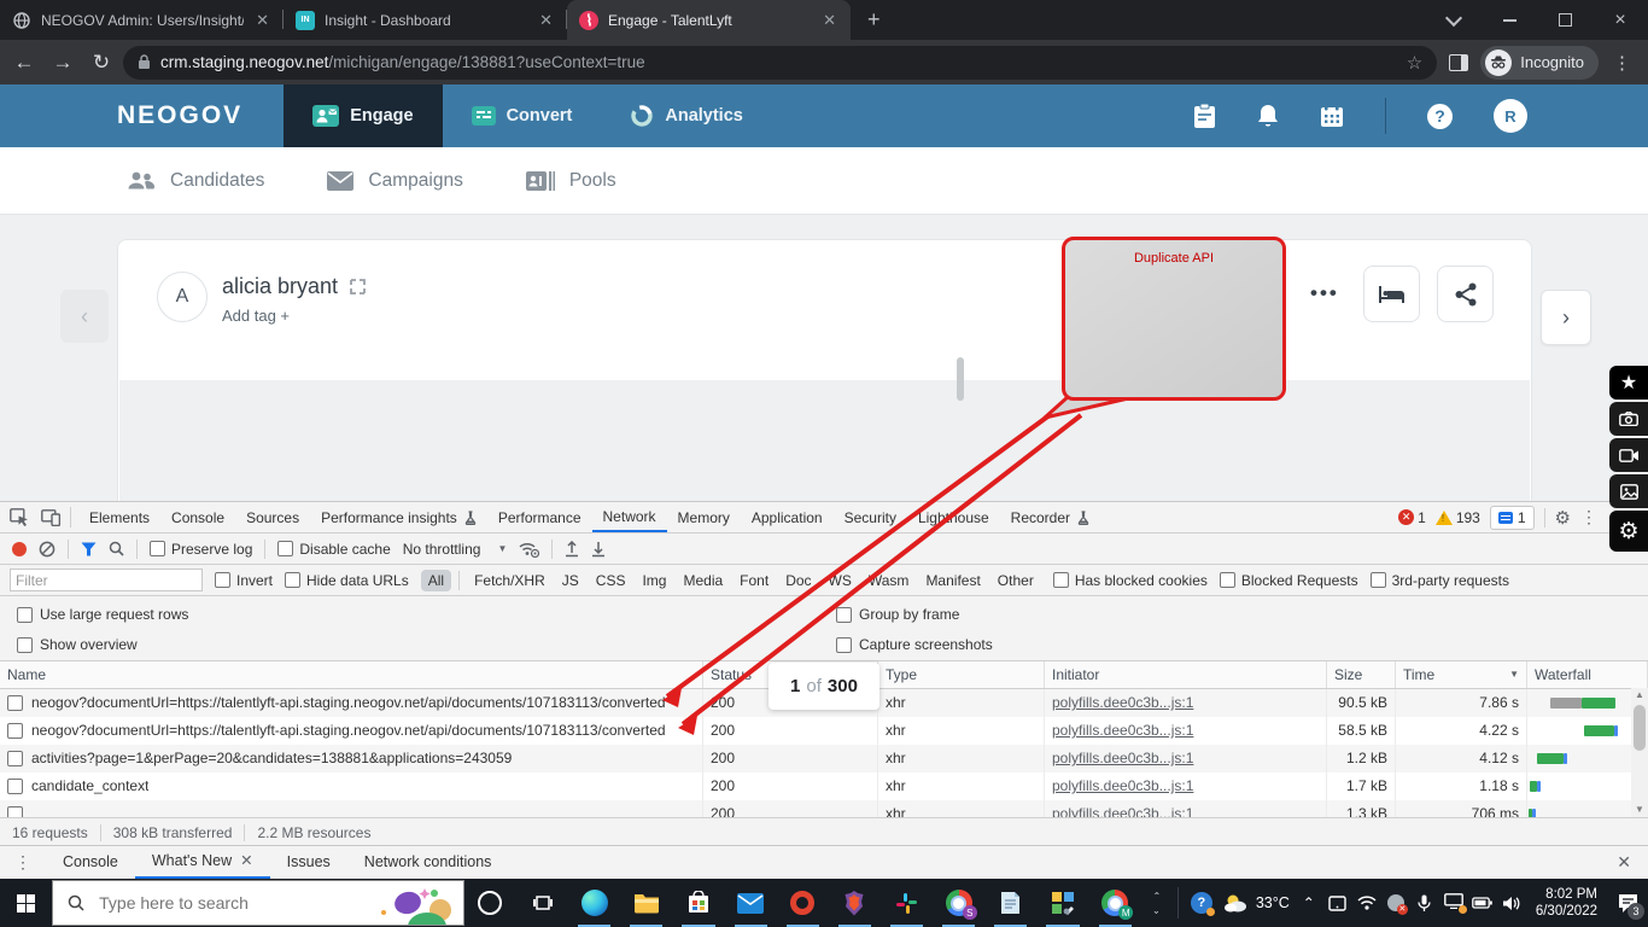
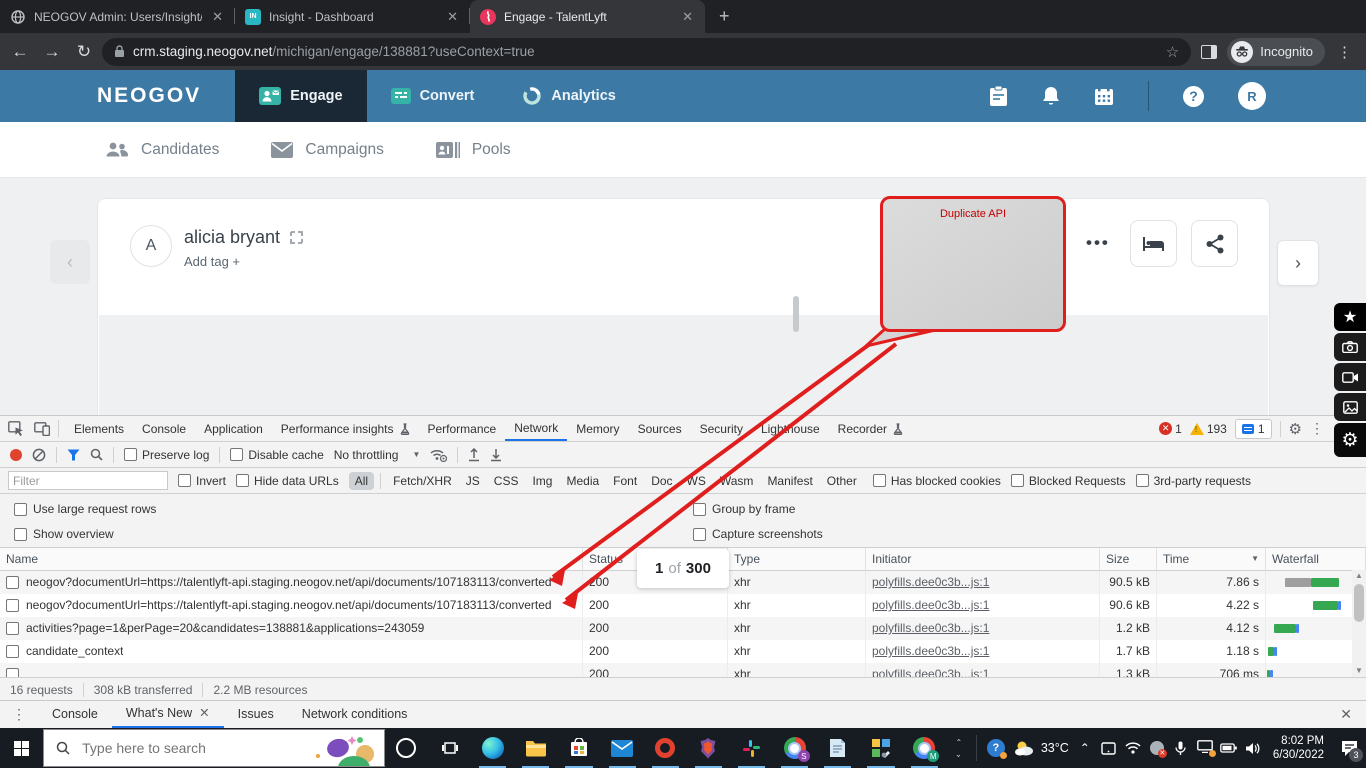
  NEOGOV Admin: Users/Insight/
  ✕
  Insight - Dashboard
  ✕
  Engage - TalentLyft
  ✕
  +
- ×
  ←
  →
  ↻
  crm.staging.neogov.net/michigan/engage/138881?useContext=true
  ☆
  Incognito
  ⋮
  NEOGOV
  Engage
  Convert
  Analytics
  ?
  R
  Candidates
  Campaigns
  Pools
  ‹
  A
  alicia bryant
  Add tag +
  •••
  ›
  1
  of
  300
  Elements
  Console
- Sources
+ Application
  Performance insights
  Performance
  Network
  Memory
- Application
+ Sources
  Security
  Lighouse
  Recorder
  ✕
  1
  193
  1
  ⚙
  ⋮
  Preserve log
  Disable cache
  No throttling
  ▼
  Filter
  Invert
  Hide data URLs
  All
  Fetch/XHR
  JS
  CSS
  Img
  Media
  Font
  Doc
  WS
  Wasm
  Manifest
  Other
  Has blocked cookies
  Blocked Requests
  3rd-party requests
  Use large request rows
  Show overview
  Group by frame
  Capture screenshots
  Name
  Statu
  Type
  Initiator
  Size
  Time
  ▼
  Waterfall
  neogov?documentUrl=https://talentlyft-api.staging.neogov.net/api/documents/107183113/converted
  xhr
  polyfills.dee0c3b...js:1
  90.5 kB
  7.86 s
  neogov?documentUrl=https://talentlyft-api.staging.neogov.net/api/documents/107183113/converted
  200
  xhr
  polyfills.dee0c3b...js:1
- 58.5 kB
+ 90.6 kB
  4.22 s
  activities?page=1&perPage=20&candidates=138881&applications=243059
  200
  xhr
  polyfills.dee0c3b...js:1
  1.2 kB
  4.12 s
  candidate_context
  200
  xhr
  polyfills.dee0c3b...js:1
  1.7 kB
  1.18 s
  200
  xhr
  polyfills.dee0c3b...js:1
  1.3 kB
  706 ms
  ▲
  ▼
  16 requests
  308 kB transferred
  2.2 MB resources
  ⋮
  Console
  What's New
  ✕
  Issues
  Network conditions
  ✕
  Type here to search
  S
  M
  ⌃
  ?
  33°C
  ⌃
  8:02 PM
  6/30/2022
  3
  Duplicate API
  ★
  ⚙
